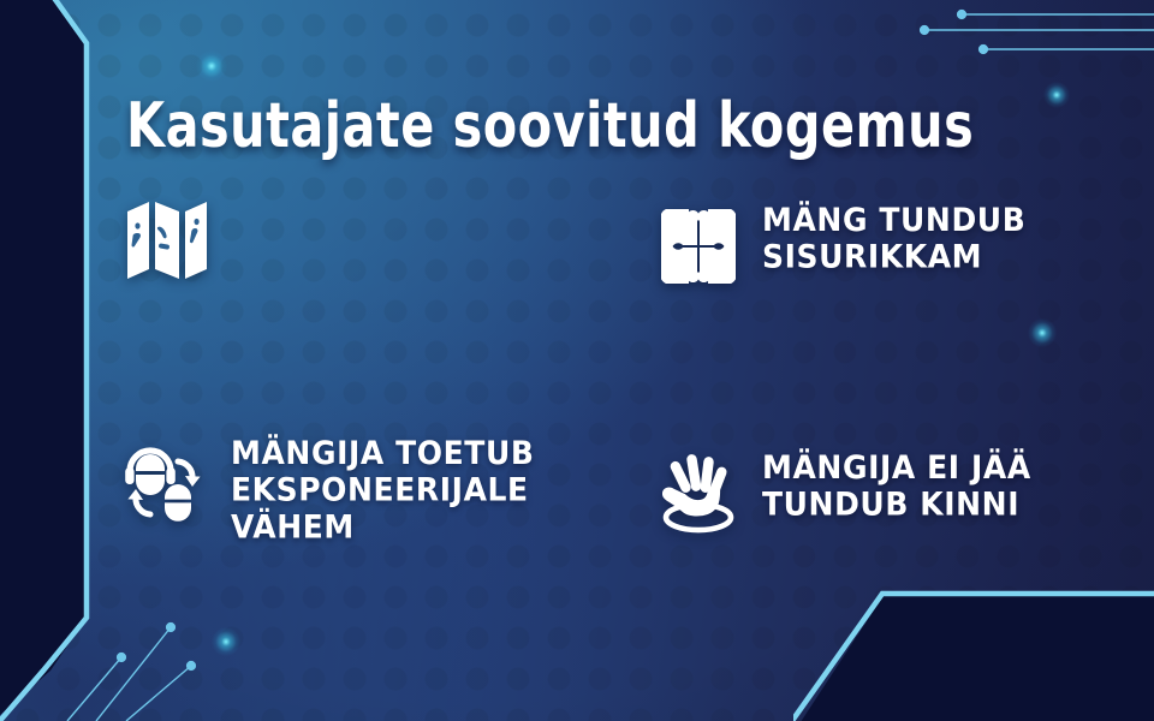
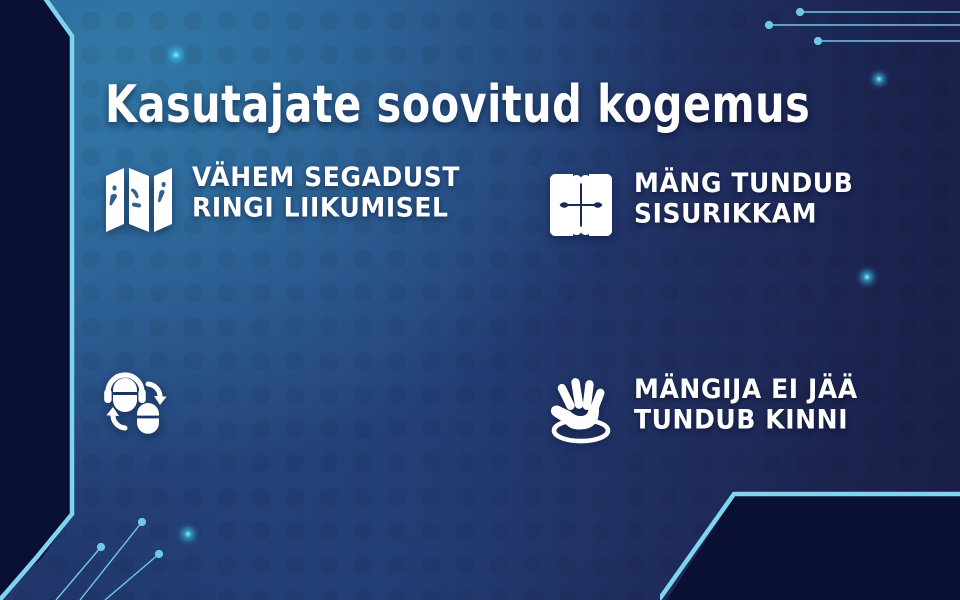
  Kasutajate soovitud kogemus
+ VÄHEM SEGADUST RINGI LIIKUMISEL
  MÄNG TUNDUB SISURIKKAM
- MÄNGIJA TOETUB EKSPONEERIJALE VÄHEM
  MÄNGIJA EI JÄÄ TUNDUB KINNI
